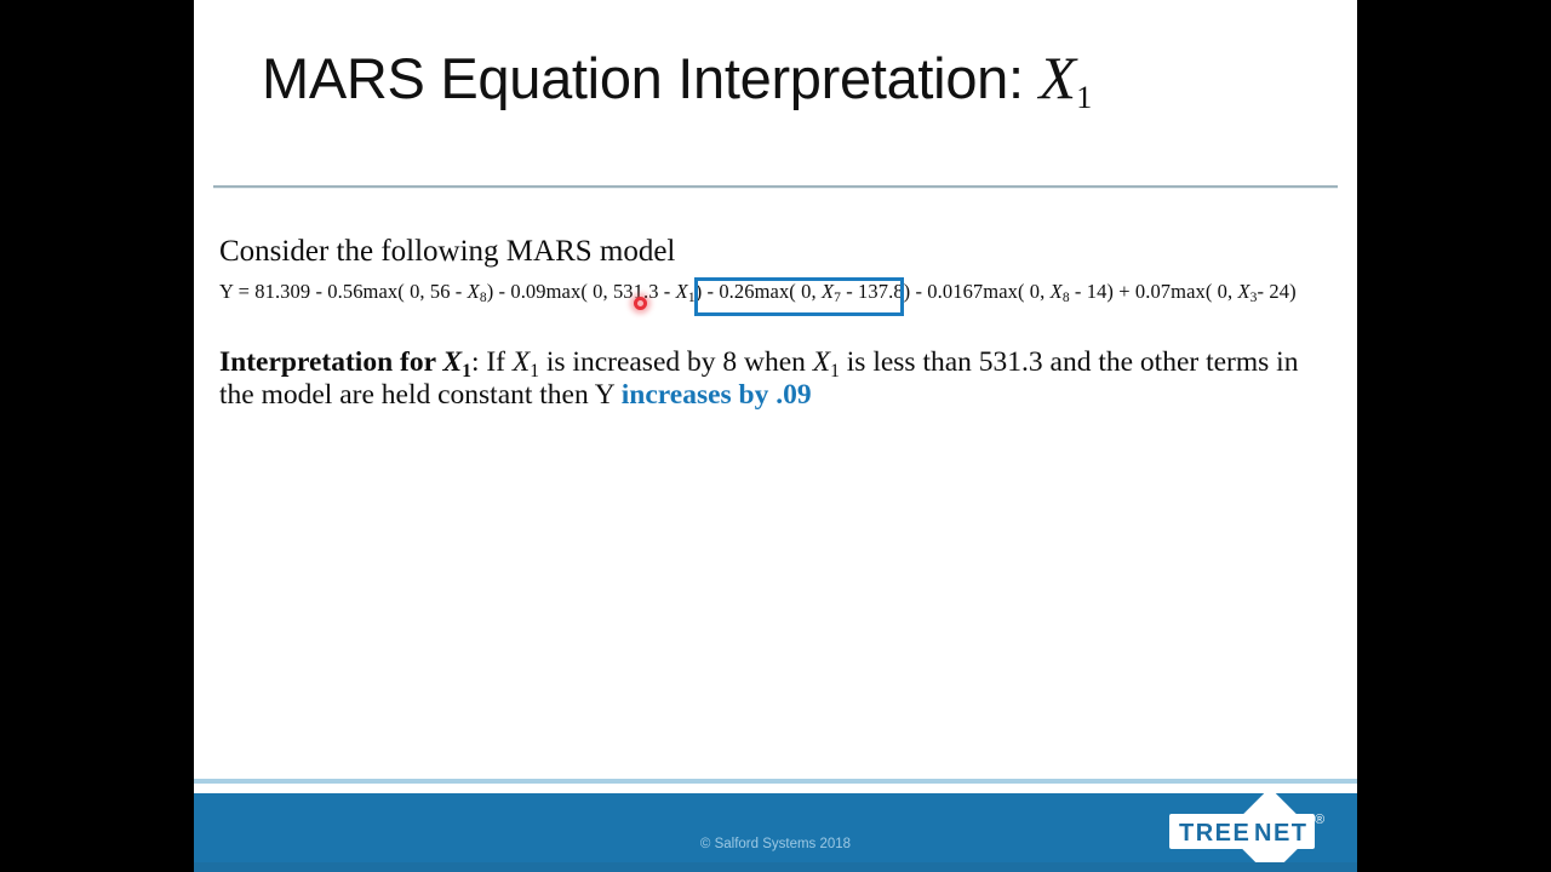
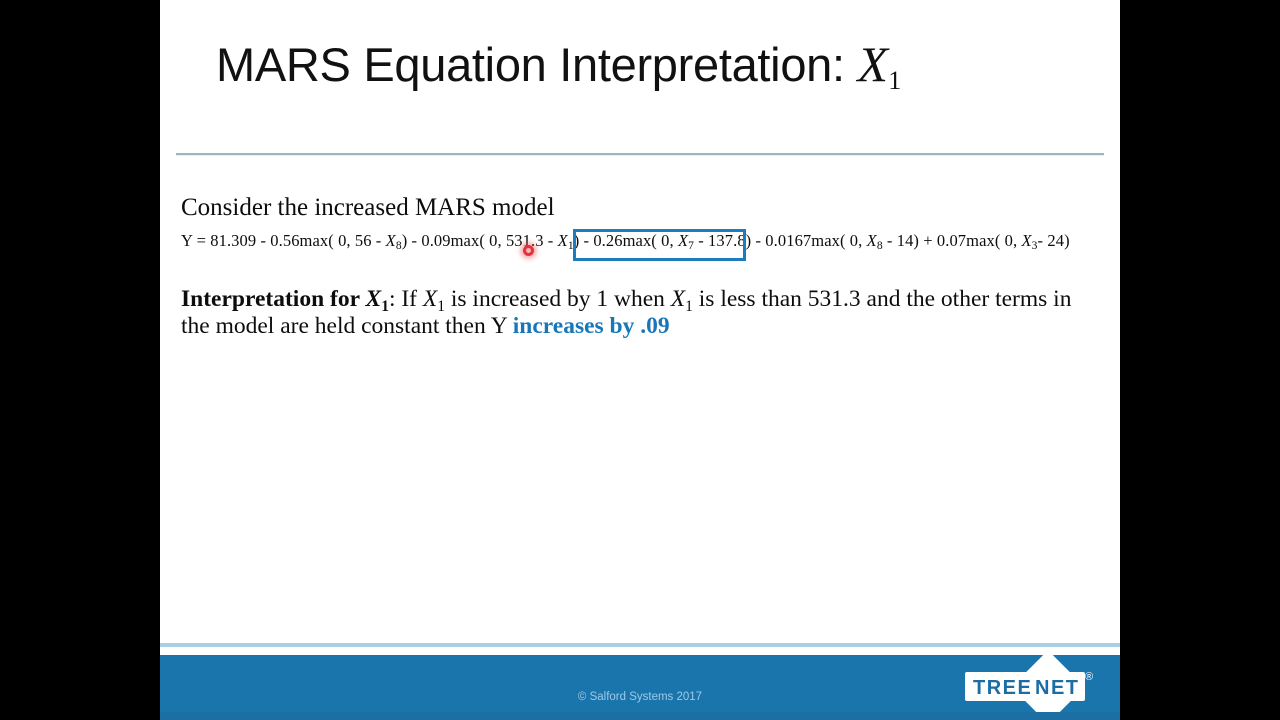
  MARS Equation Interpretation: X1
- Consider the following MARS model
+ Consider the increased MARS model
  Y = 81.309 - 0.56max( 0, 56 - X8) - 0.09max( 0, 531.3 - X1) - 0.26max( 0, X7 - 137.8) - 0.0167max( 0, X8 - 14) + 0.07max( 0, X3- 24)
- Interpretation for X1: If X1 is increased by 8 when X1 is less than 531.3 and the other terms in the model are held constant then Y increases by .09
+ Interpretation for X1: If X1 is increased by 1 when X1 is less than 531.3 and the other terms in the model are held constant then Y increases by .09
- © Salford Systems 2018
+ © Salford Systems 2017
  TREE
  NET
  ®
